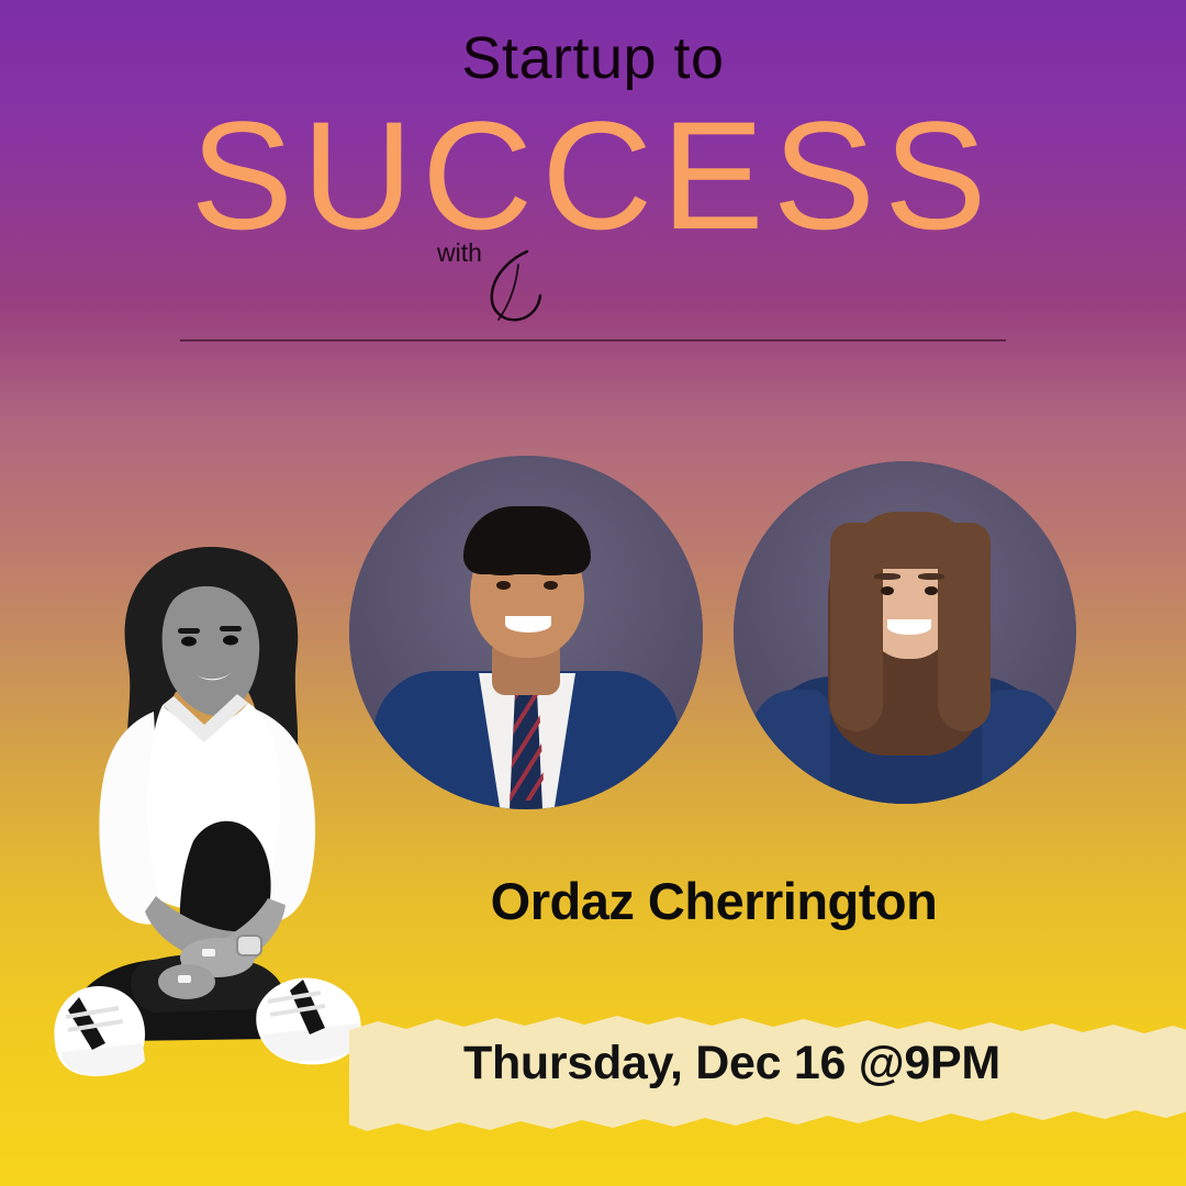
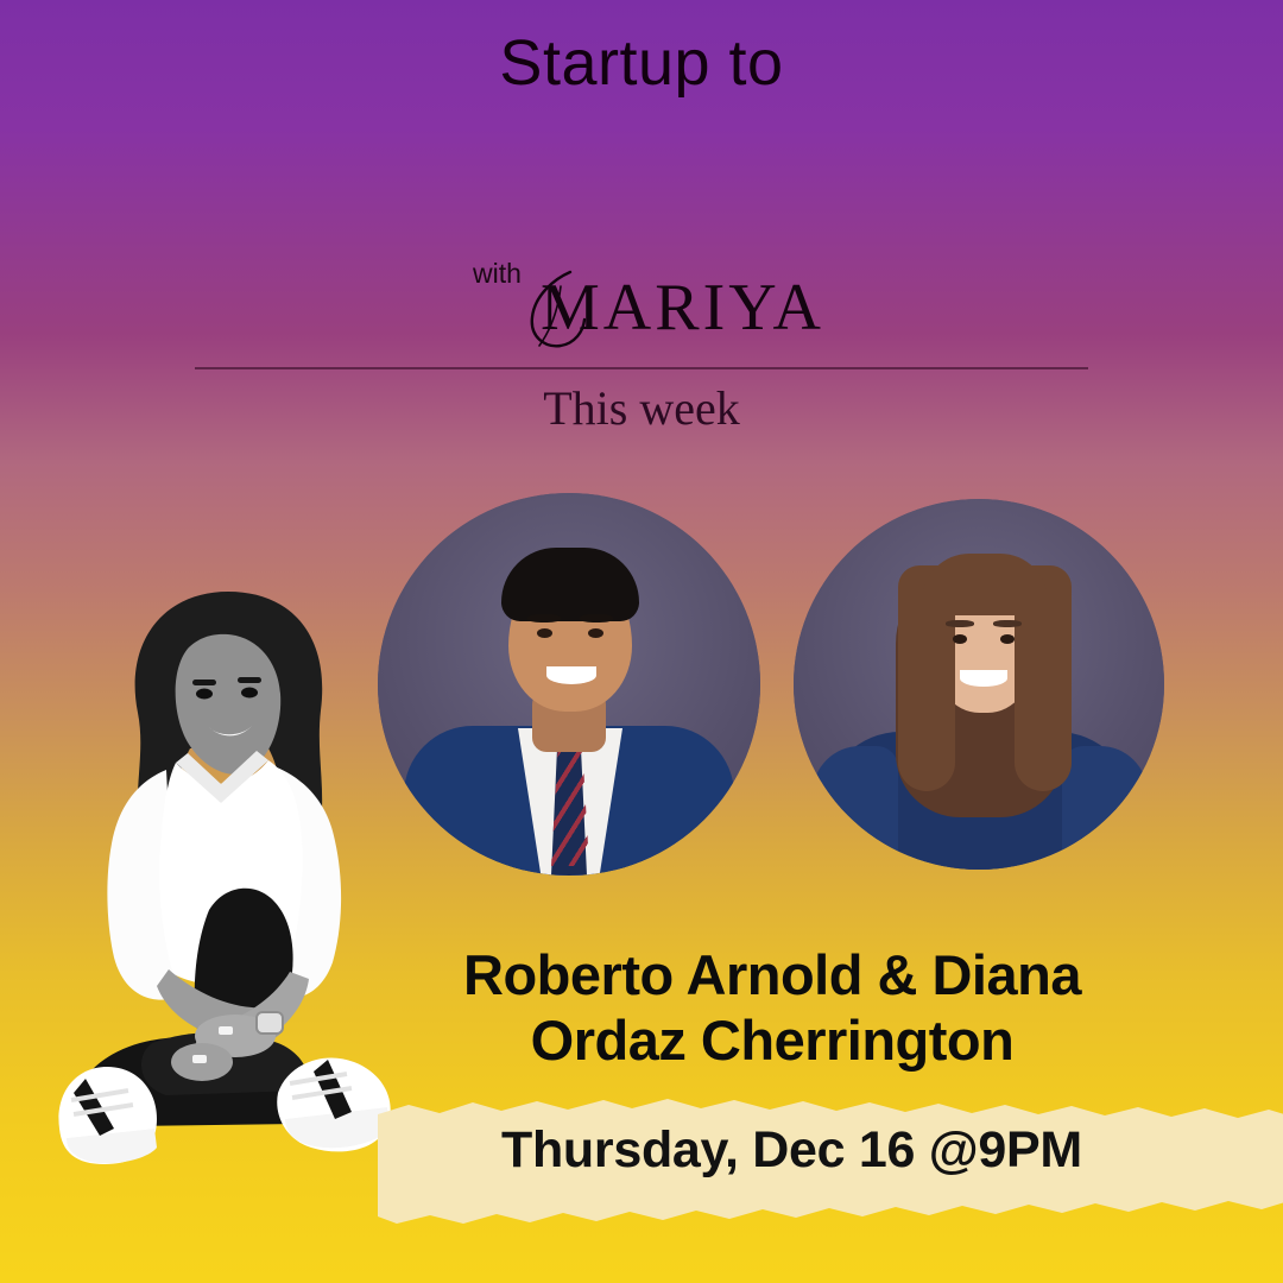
  Startup to
- SUCCESS
  with
+ MARIYA
+ This week
+ Roberto Arnold & Diana
  Ordaz Cherrington
  Thursday, Dec 16 @9PM
